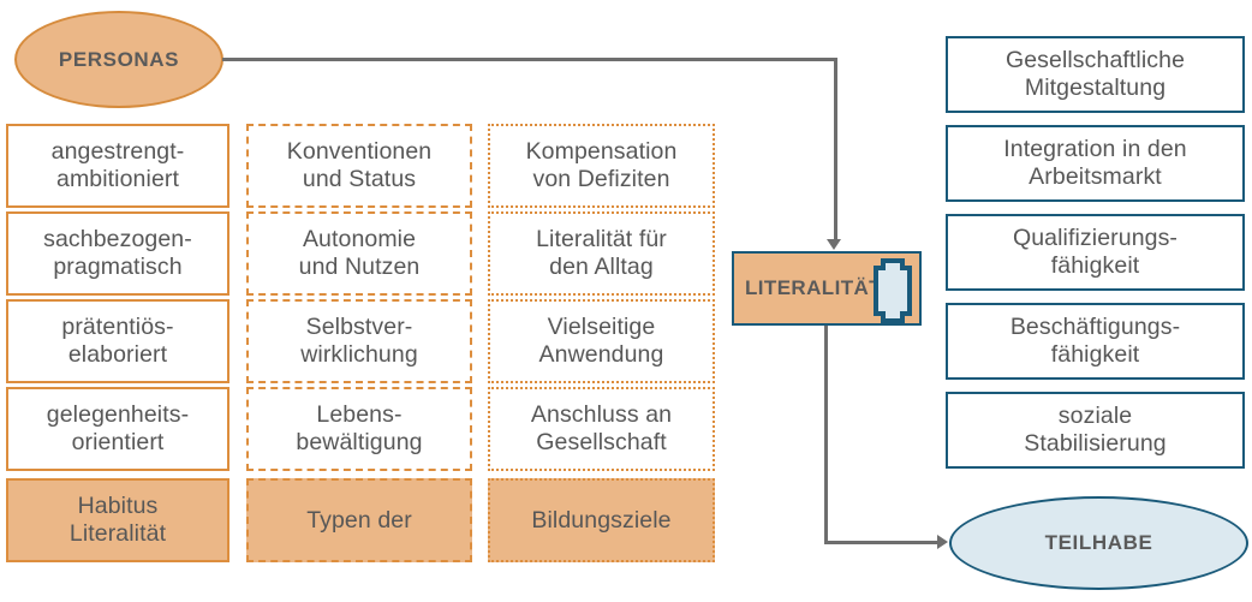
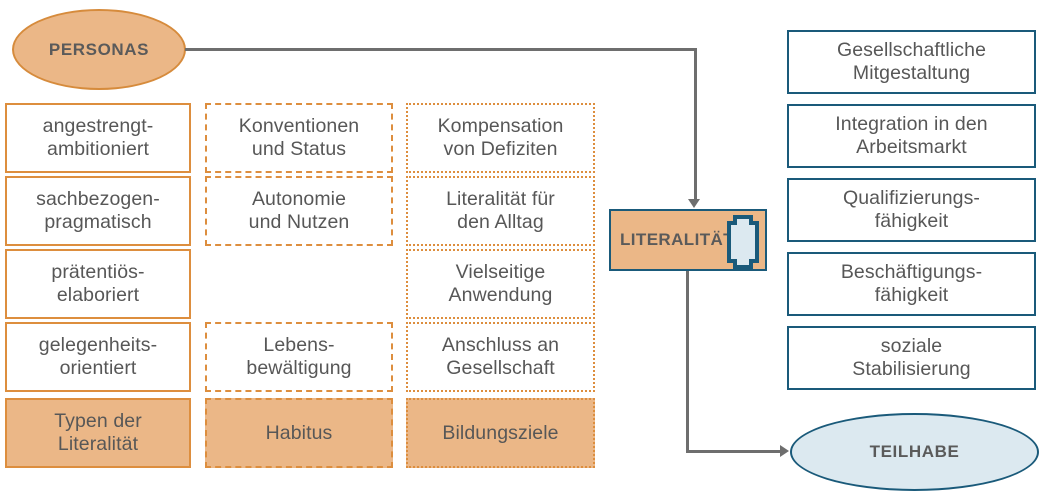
  PERSONAS
  angestrengt-
  ambitioniert
  sachbezogen-
  pragmatisch
  prätentiös-
  elaboriert
  gelegenheits-
  orientiert
- Habitus
+ Typen der
  Literalität
  Konventionen
  und Status
  Autonomie
  und Nutzen
- Selbstver-
- wirklichung
  Lebens-
  bewältigung
- Typen der
+ Habitus
  Kompensation
  von Defiziten
  Literalität für
  den Alltag
  Vielseitige
  Anwendung
  Anschluss an
  Gesellschaft
  Bildungsziele
  LITERALITÄ
  Gesellschaftliche
  Mitgestaltung
  Integration in den
  Arbeitsmarkt
  Qualifizierungs-
  fähigkeit
  Beschäftigungs-
  fähigkeit
  soziale
  Stabilisierung
  TEILHABE
